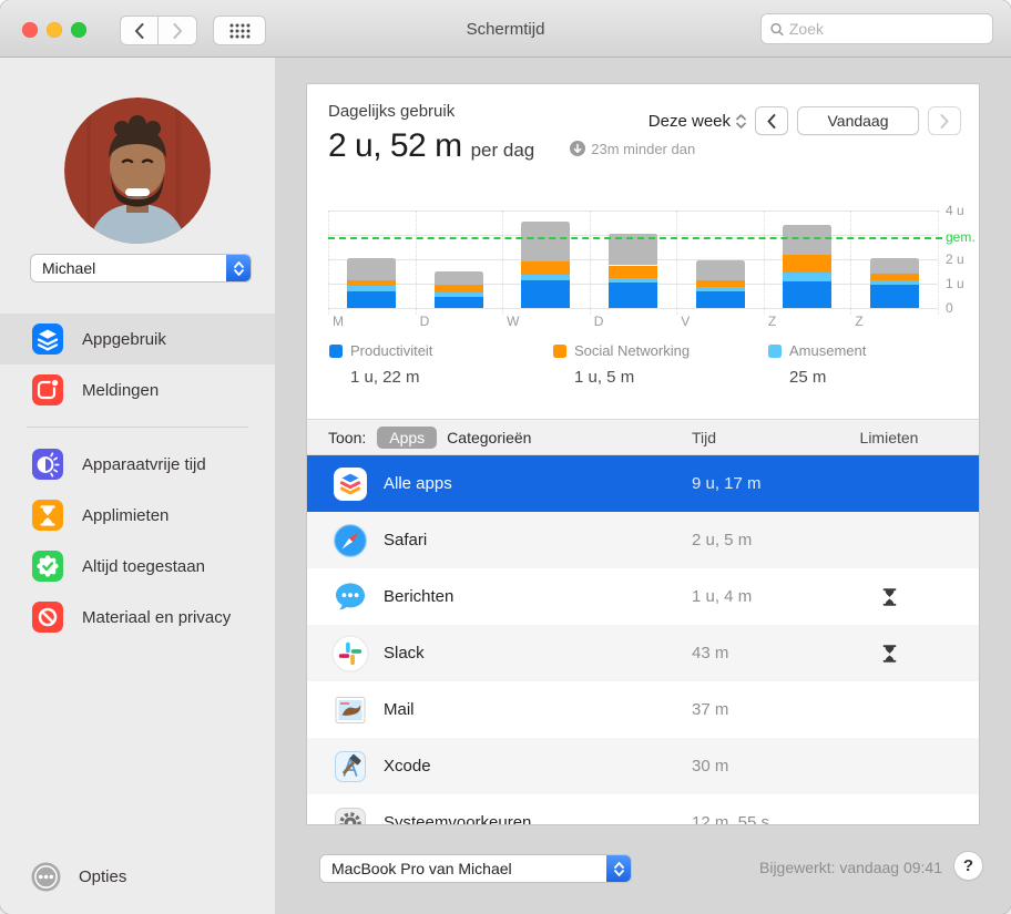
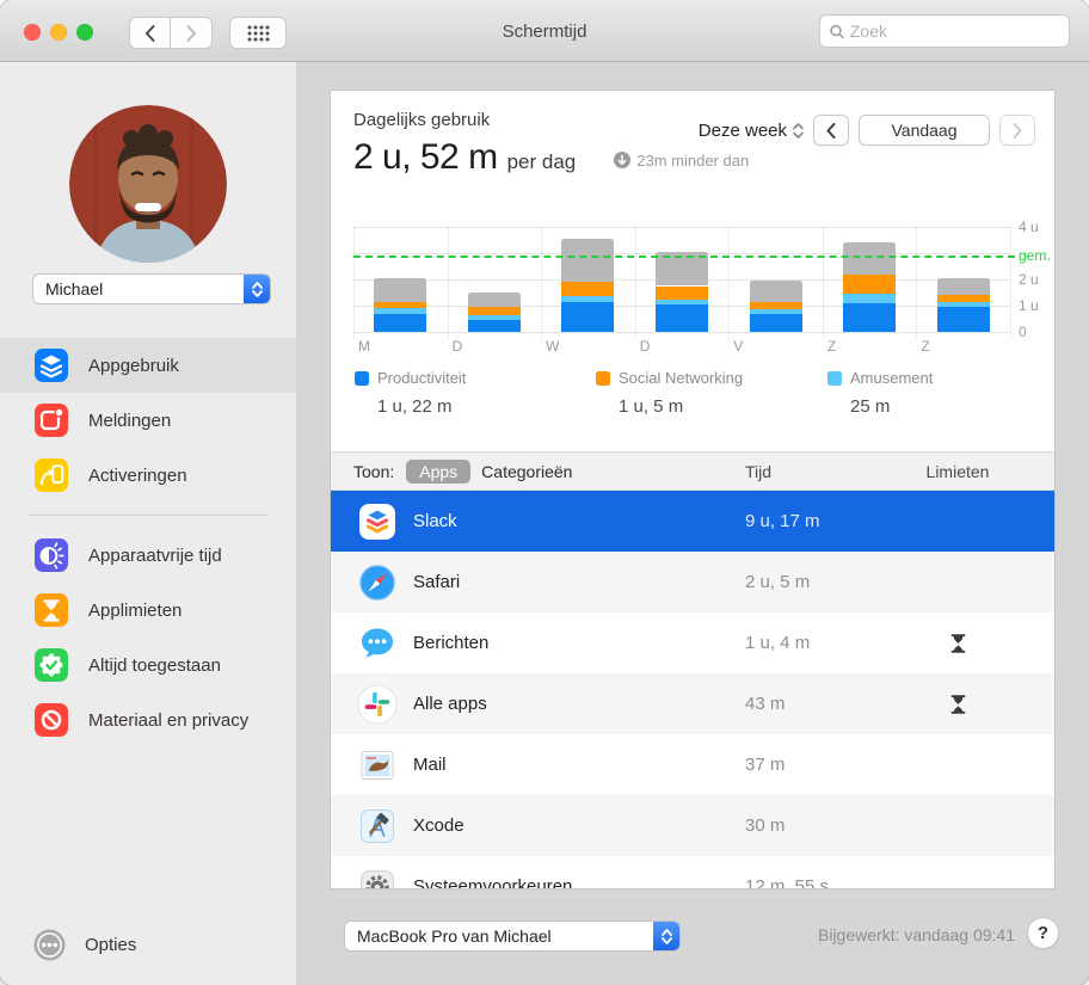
  Schermtijd
  Zoek
  Michael
  Appgebruik
  Meldingen
+ Activeringen
  Apparaatvrije tijd
  Applimieten
  Altijd toegestaan
  Materiaal en privacy
  Opties
  Dagelijks gebruik
  2 u, 52 m
  per dag
  23m minder dan
  Deze week
  Vandaag
  M
  D
  W
  D
  V
  Z
  Z
  0
  1 u
  2 u
  4 u
  gem.
  Productiviteit
  1 u, 22 m
  Social Networking
  1 u, 5 m
  Amusement
  25 m
  Toon:
  Apps
  Categorieën
  Tijd
  Limieten
- Alle apps
+ Slack
  9 u, 17 m
  Safari
  2 u, 5 m
  Berichten
  1 u, 4 m
- Slack
+ Alle apps
  43 m
  Mail
  37 m
  Xcode
  30 m
  Systeemvoorkeuren
  12 m, 55 s
  MacBook Pro van Michael
  Bijgewerkt: vandaag 09:41
  ?
